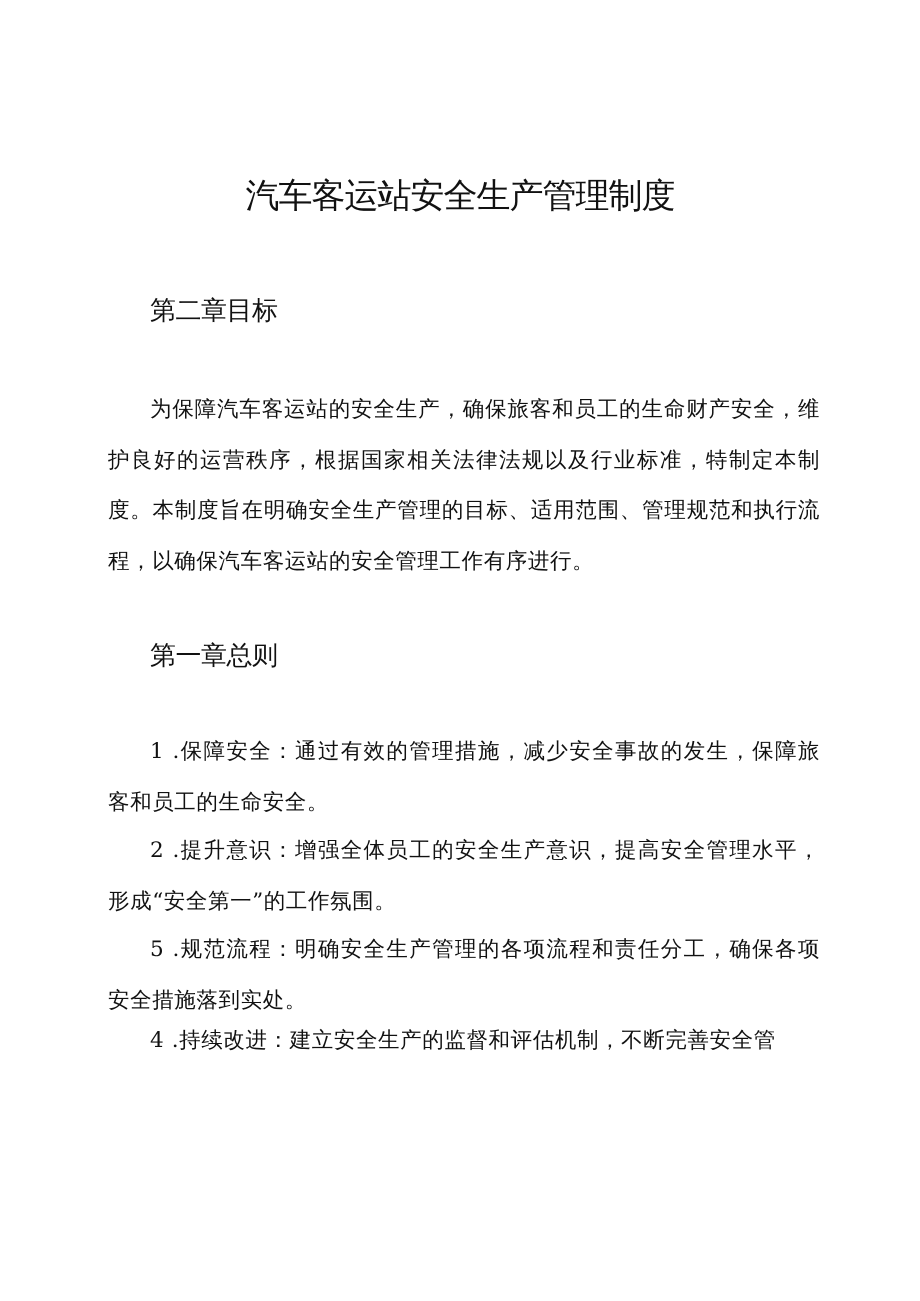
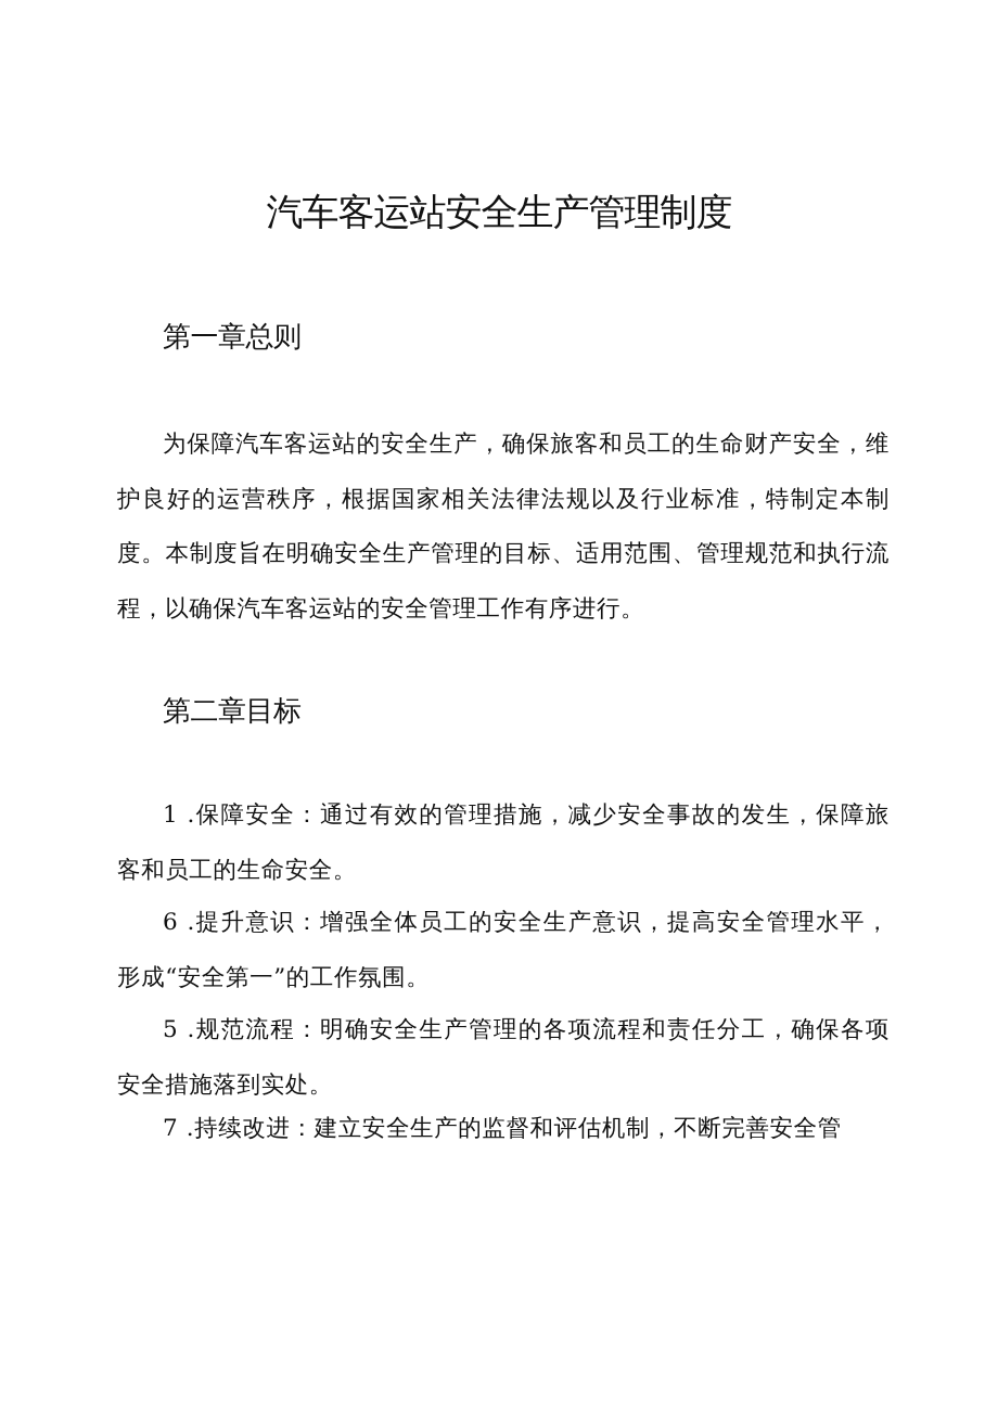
  汽车客运站安全生产管理制度
- 第二章目标
+ 第一章总则
  为保障汽车客运站的安全生产，确保旅客和员工的生命财产安全，维护良好的运营秩序，根据国家相关法律法规以及行业标准，特制定本制度。本制度旨在明确安全生产管理的目标、适用范围、管理规范和执行流程，以确保汽车客运站的安全管理工作有序进行。
- 第一章总则
+ 第二章目标
  1 .保障安全：通过有效的管理措施，减少安全事故的发生，保障旅客和员工的生命安全。
- 2 .提升意识：增强全体员工的安全生产意识，提高安全管理水平，形成“安全第一”的工作氛围。
+ 6 .提升意识：增强全体员工的安全生产意识，提高安全管理水平，形成“安全第一”的工作氛围。
  5 .规范流程：明确安全生产管理的各项流程和责任分工，确保各项安全措施落到实处。
- 4 .持续改进：建立安全生产的监督和评估机制，不断完善安全管
+ 7 .持续改进：建立安全生产的监督和评估机制，不断完善安全管
